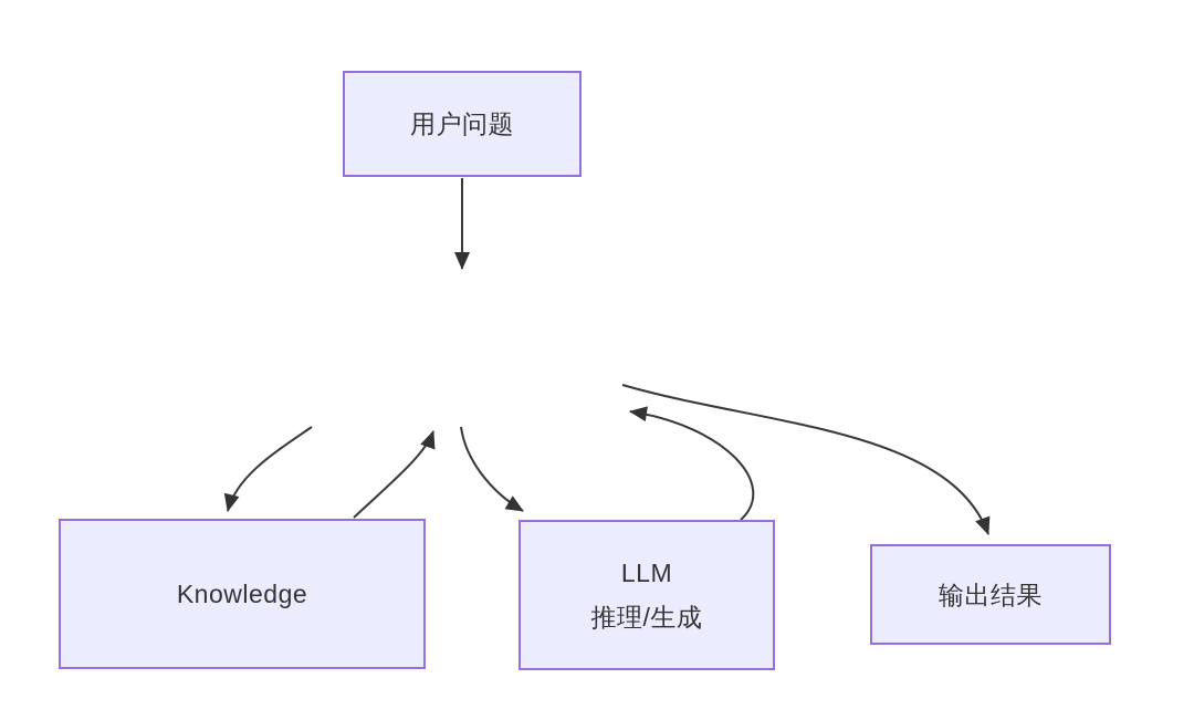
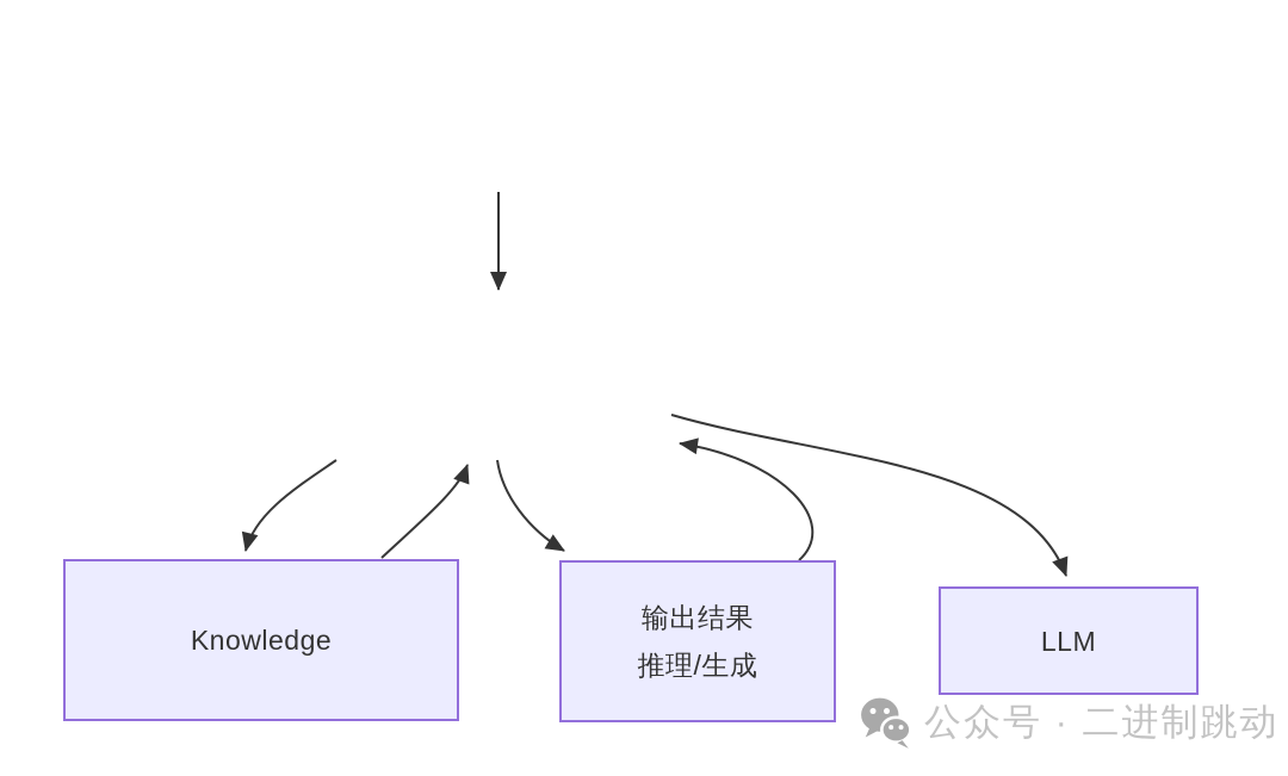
- 用户问题
  Knowledge
- LLM
+ 输出结果
  推理/生成
- 输出结果
+ LLM
+ 公众号 · 二进制跳动
